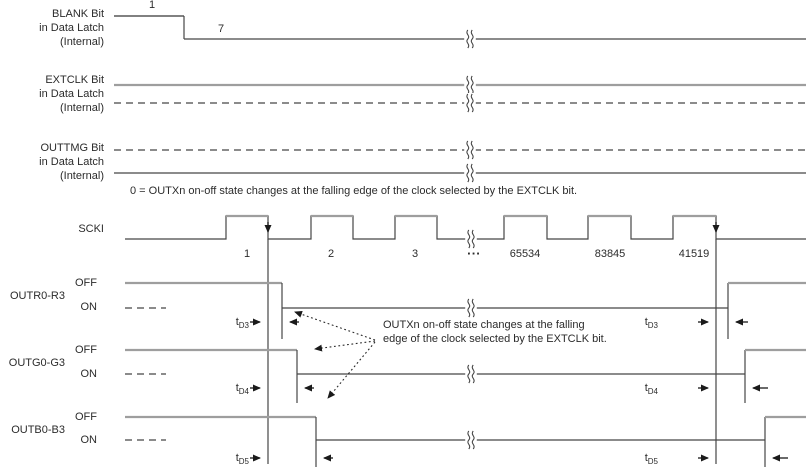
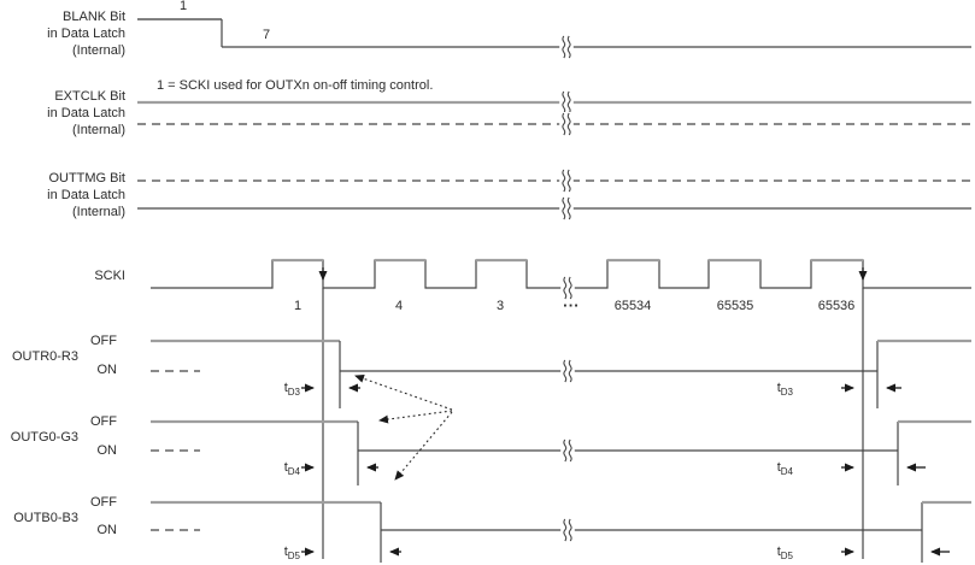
  BLANK Bit
  in Data Latch
  (Internal)
  1
  7
  EXTCLK Bit
  in Data Latch
  (Internal)
+ 1 = SCKI used for OUTXn on-off timing control.
  OUTTMG Bit
  in Data Latch
  (Internal)
- 0 = OUTXn on-off state changes at the falling edge of the clock selected by the EXTCLK bit.
  SCKI
  1
- 2
+ 4
  3
  ...
  65534
- 83845
+ 65535
- 41519
+ 65536
  OFF
  OUTR0-R3
  ON
  tD3
  tD3
  OFF
  OUTG0-G3
  ON
  tD4
  tD4
  OFF
  OUTB0-B3
  ON
  tD5
  tD5
- OUTXn on-off state changes at the falling
- edge of the clock selected by the EXTCLK bit.
